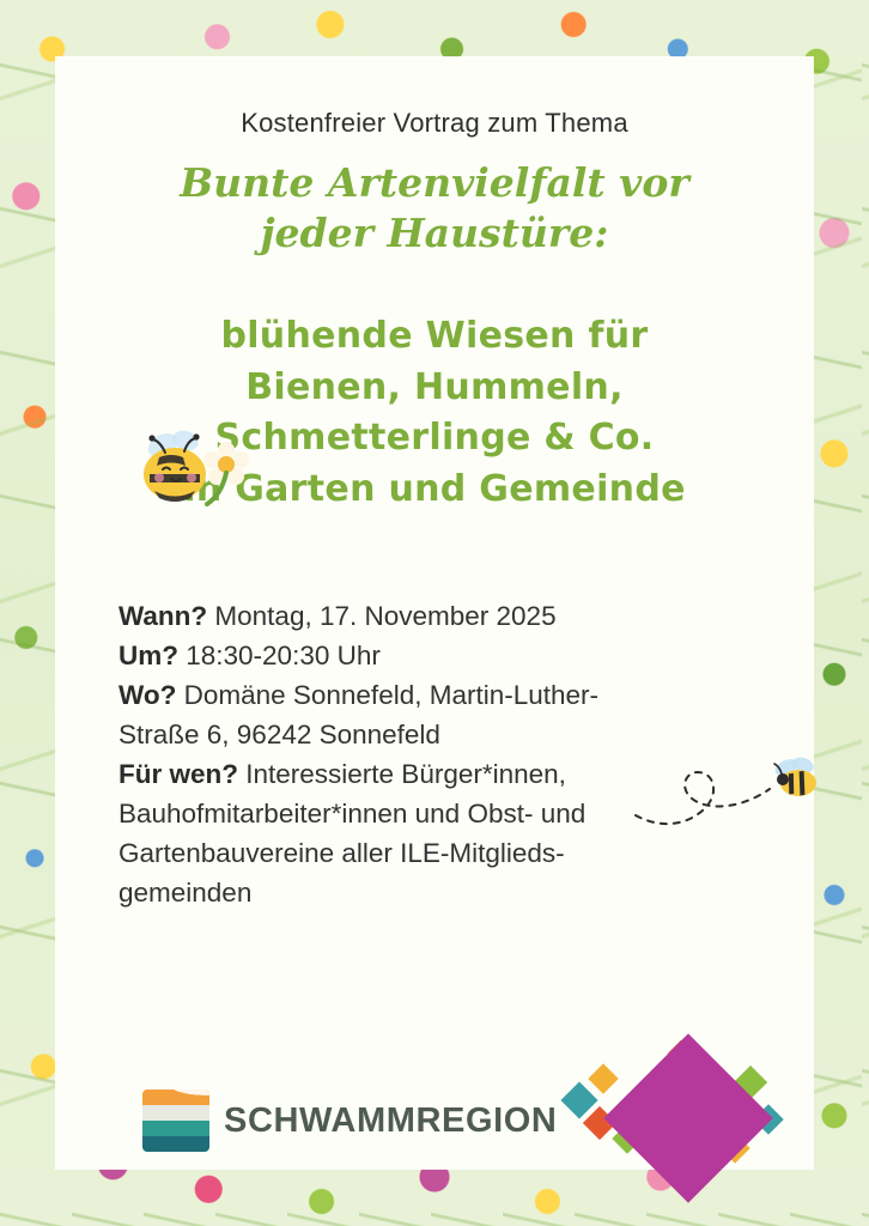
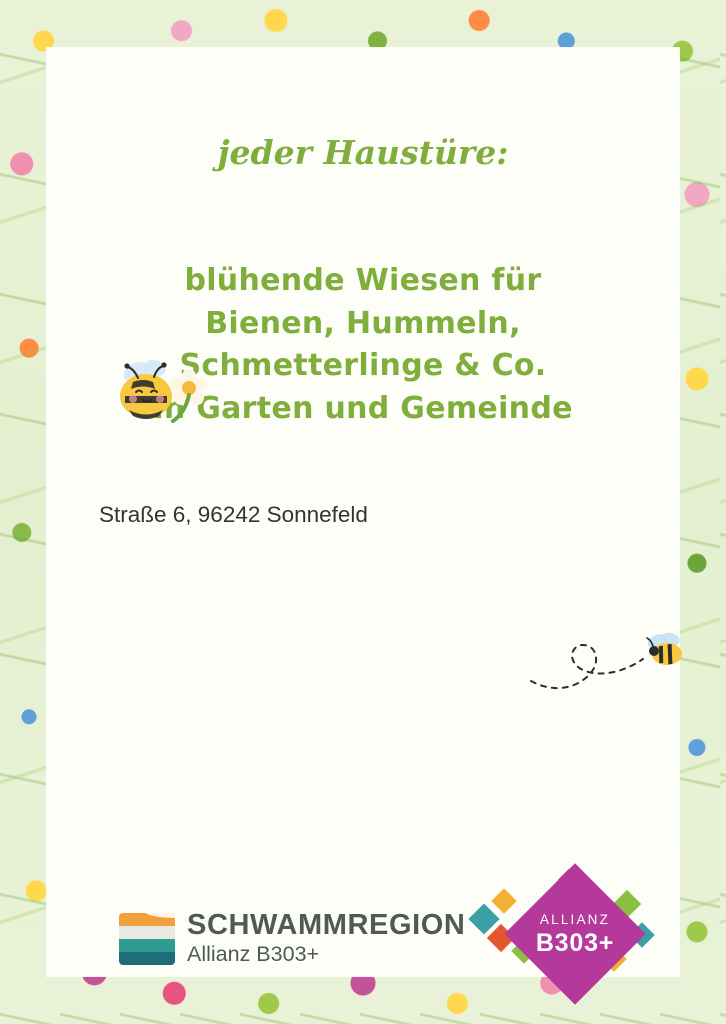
- Kostenfreier Vortrag zum Thema
- Bunte Artenvielfalt vor
  jeder Haustüre:
  blühende Wiesen für
  Bienen, Hummeln,
  Schmetterlinge & Co.
  n Garten und Gemeinde
- Wann? Montag, 17. November 2025
- Um? 18:30-20:30 Uhr
- Wo? Domäne Sonnefeld, Martin-Luther-
  Straße 6, 96242 Sonnefeld
- Für wen? Interessierte Bürger*innen,
- Bauhofmitarbeiter*innen und Obst- und
- Gartenbauvereine aller ILE-Mitglieds-
- gemeinden
  SCHWAMMREGION
+ Allianz B303+
+ ALLIANZ
+ B303+
